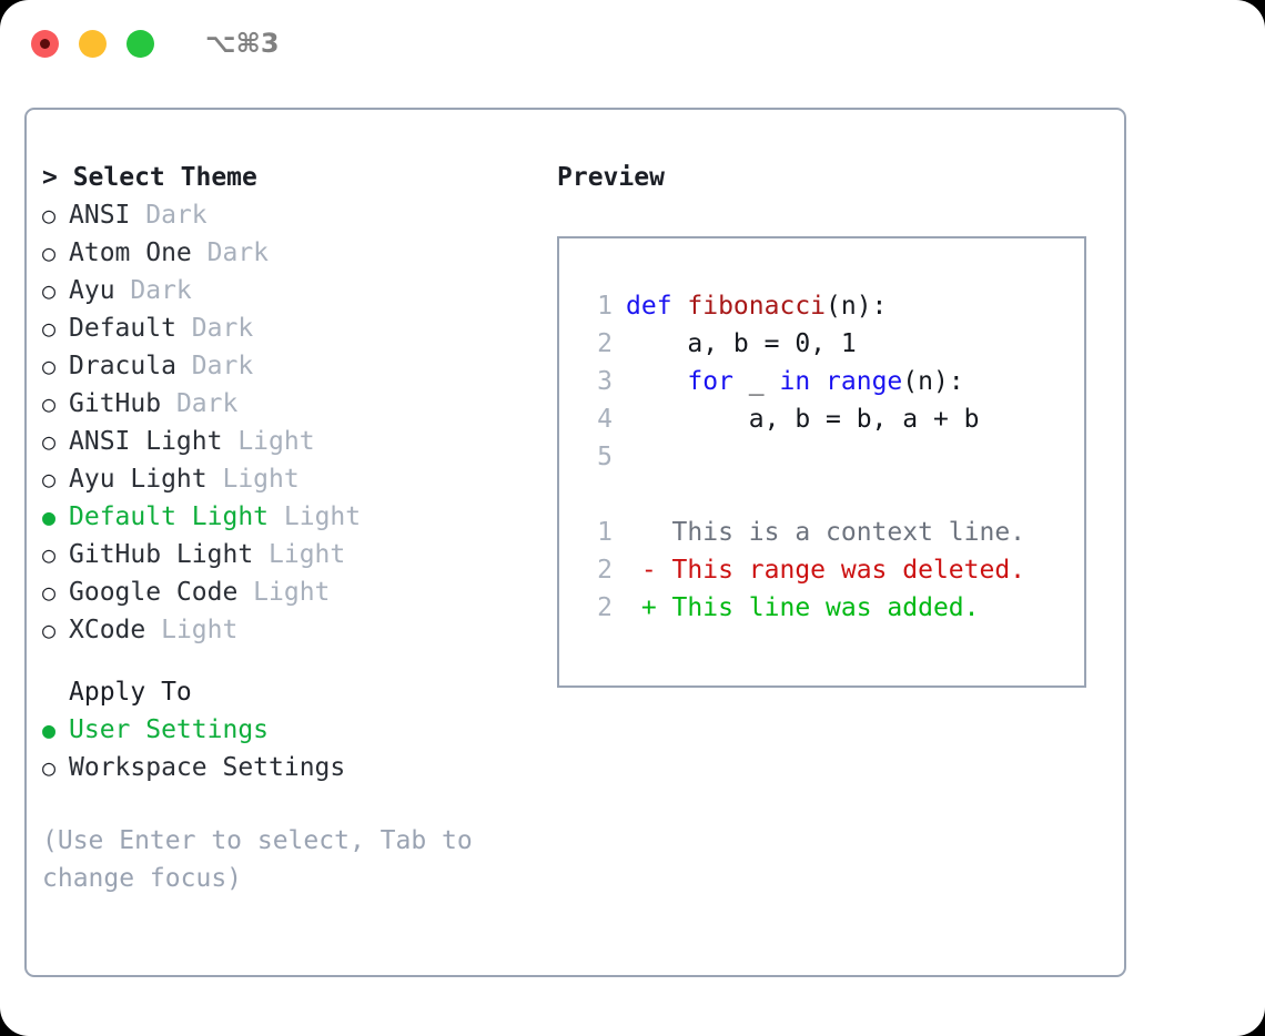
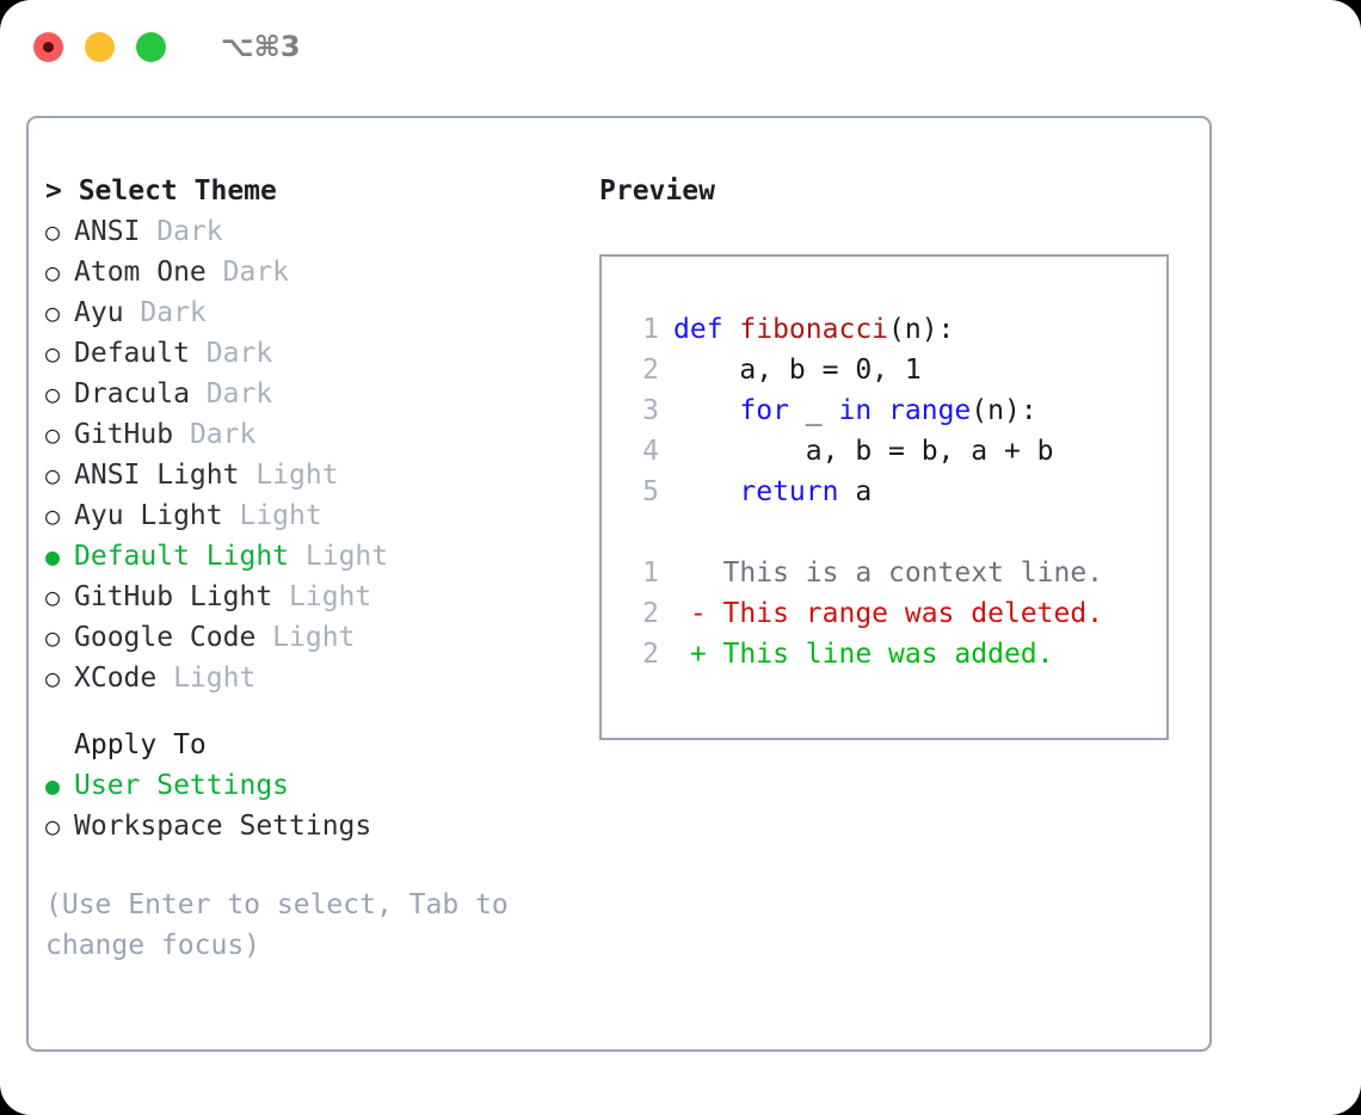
  ⌥⌘3
  > Select Theme
  ○
  ANSI
  Dark
  ○
  Atom One
  Dark
  ○
  Ayu
  Dark
  ○
  Default
  Dark
  ○
  Dracula
  Dark
  ○
  GitHub
  Dark
  ○
  ANSI Light
  Light
  ○
  Ayu Light
  Light
  ●
  Default Light
  Light
  ○
  GitHub Light
  Light
  ○
  Google Code
  Light
  ○
  XCode
  Light
  Apply To
  ●
  User Settings
  ○
  Workspace Settings
  (Use Enter to select, Tab to change focus)
  Preview
  1
  def fibonacci(n):
  2
  a, b = 0, 1
  3
  for _ in range(n):
  4
  a, b = b, a + b
  5
+ return a
  1
  This is a context line.
  2
  - This range was deleted.
  2
  + This line was added.
